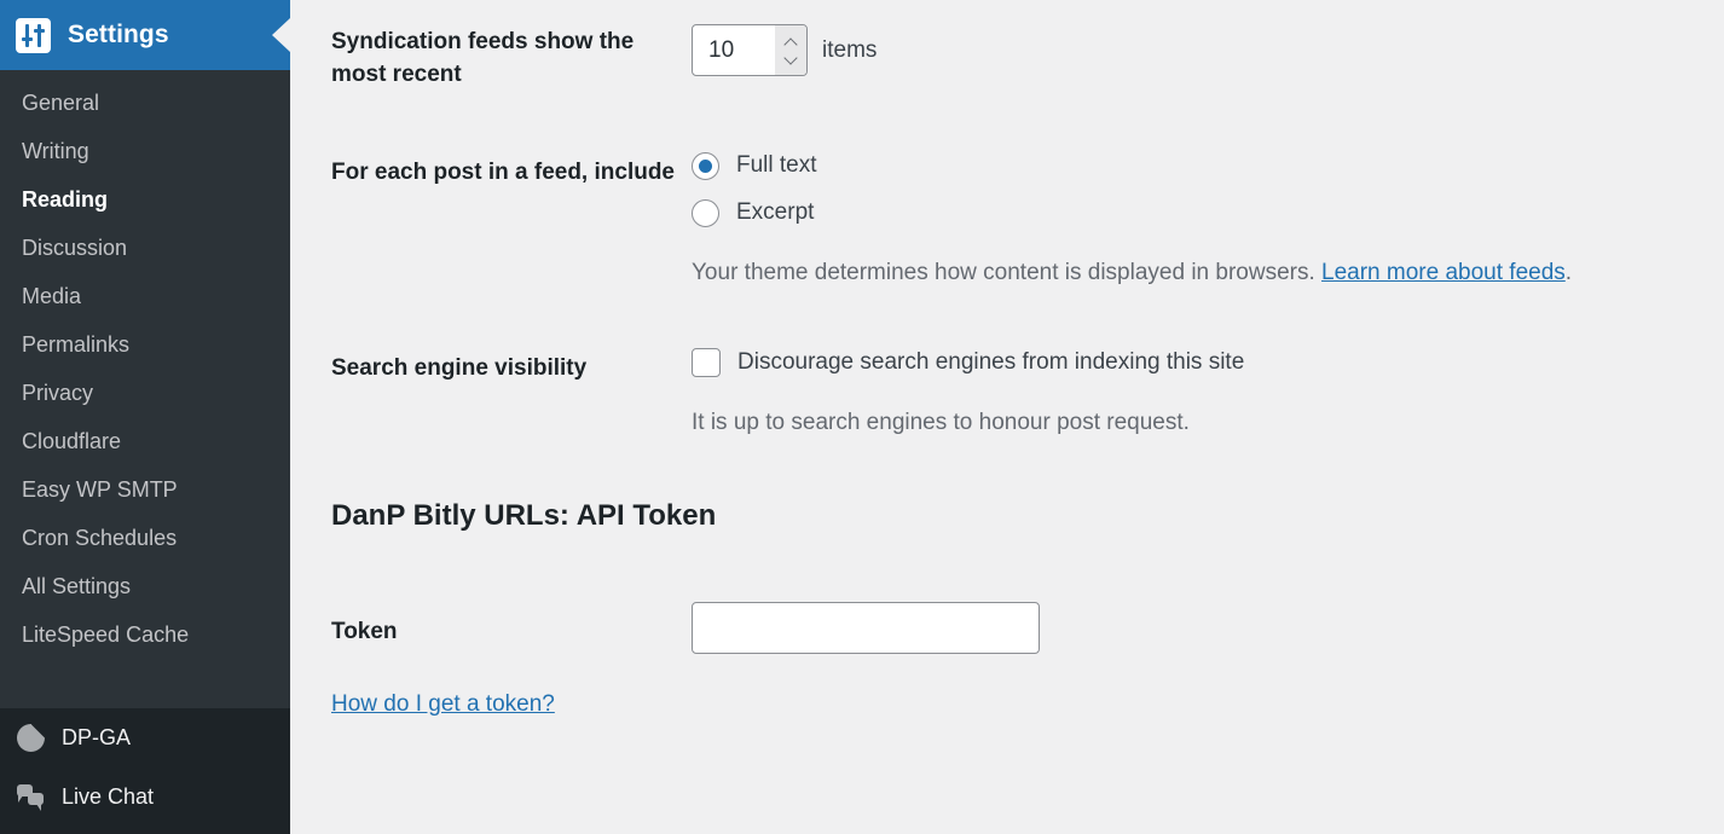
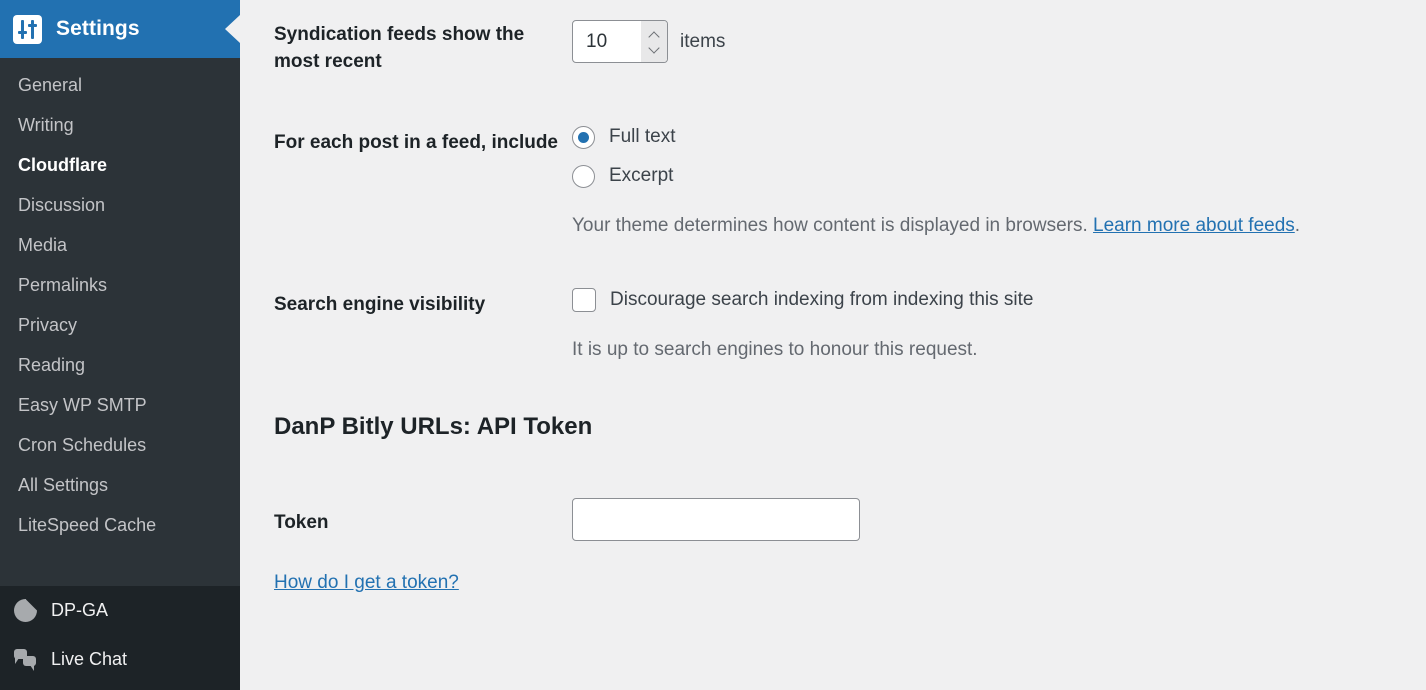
  Settings
  General
  Writing
- Reading
+ Cloudflare
  Discussion
  Media
  Permalinks
  Privacy
- Cloudflare
+ Reading
  Easy WP SMTP
  Cron Schedules
  All Settings
  LiteSpeed Cache
  DP-GA
  Live Chat
  Syndication feeds show the most recent
  10
  items
  For each post in a feed, include
  Full text
  Excerpt
  Your theme determines how content is displayed in browsers. Learn more about feeds.
  Search engine visibility
- Discourage search engines from indexing this site
+ Discourage search indexing from indexing this site
- It is up to search engines to honour post request.
+ It is up to search engines to honour this request.
  DanP Bitly URLs: API Token
  Token
  How do I get a token?
